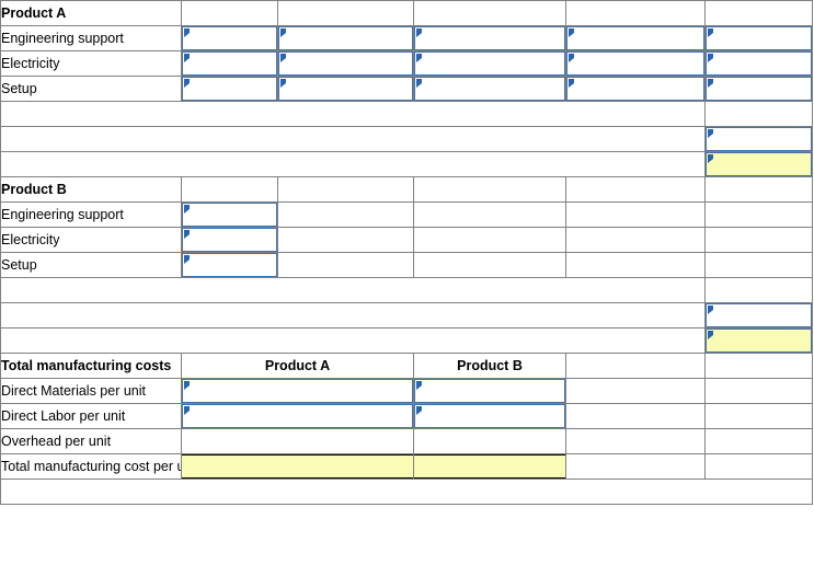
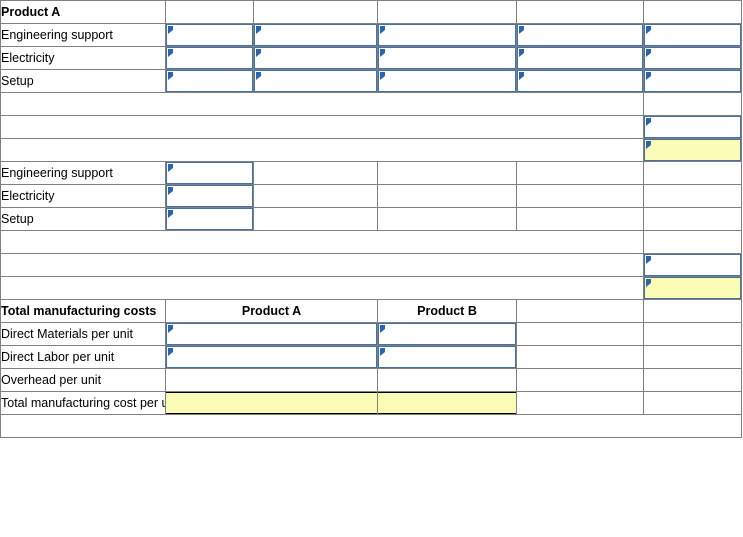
  Product A
  Engineering support
  Electricity
  Setup
- Product B
  Engineering support
  Electricity
  Setup
  Total manufacturing costs	Product A	Product B
  Direct Materials per unit
  Direct Labor per unit
  Overhead per unit
  Total manufacturing cost per u
